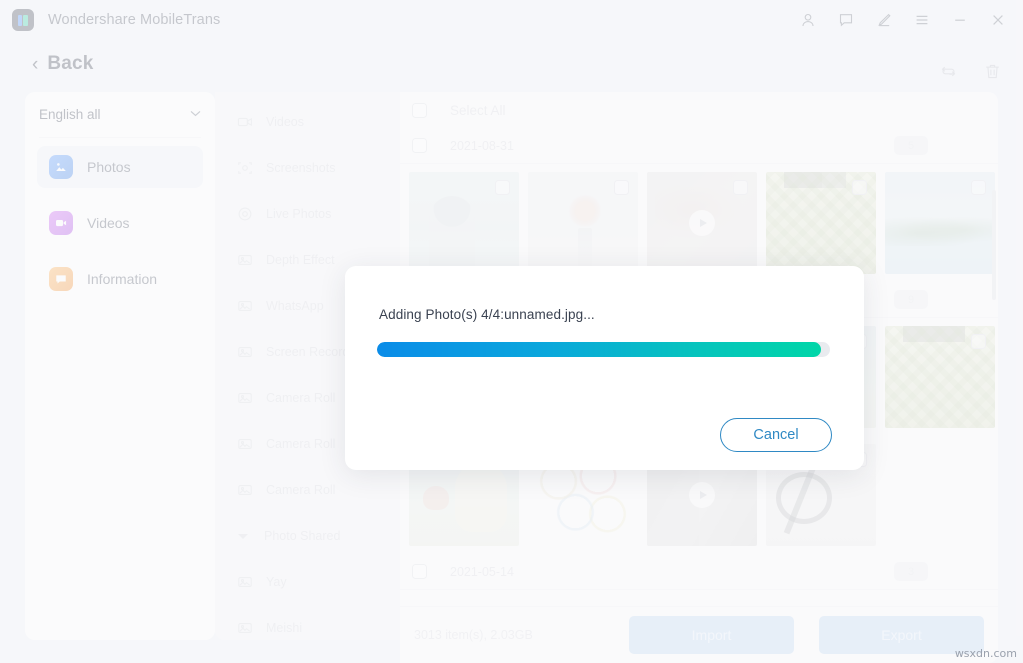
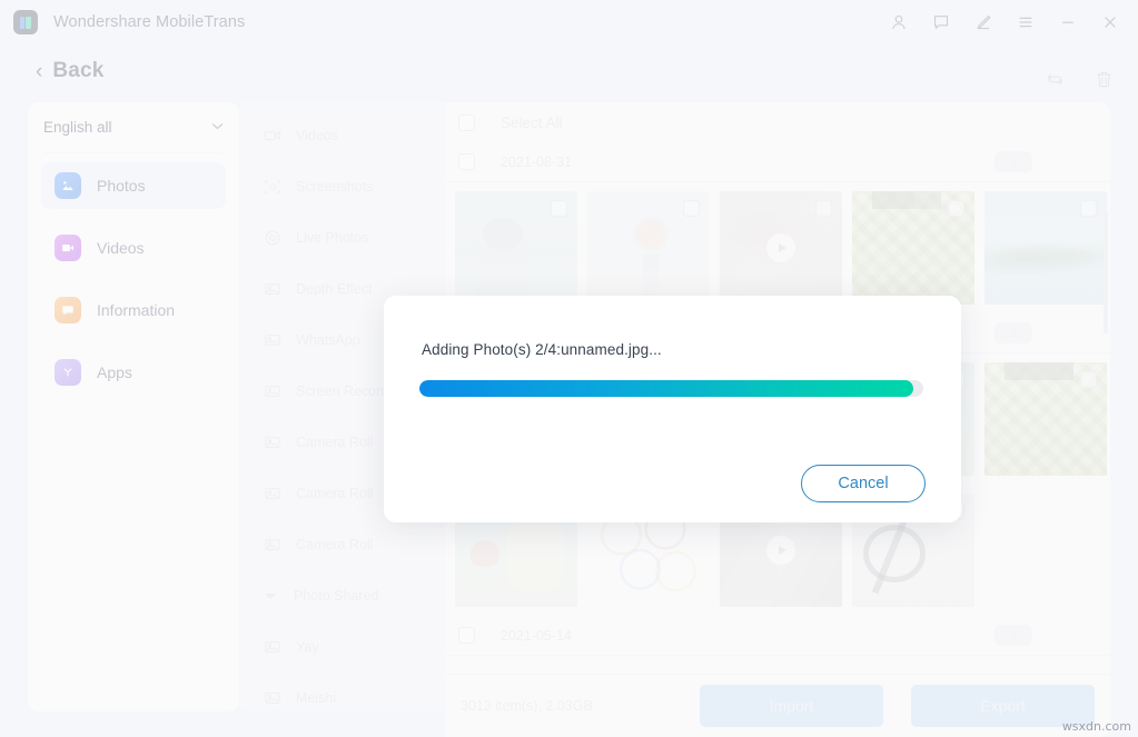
  Wondershare MobileTrans
  ‹
  Back
  English all
  Photos
  Videos
  Information
+ Apps
- Adding Photo(s) 4/4:unnamed.jpg...
+ Adding Photo(s) 2/4:unnamed.jpg...
  Cancel
  wsxdn.com
